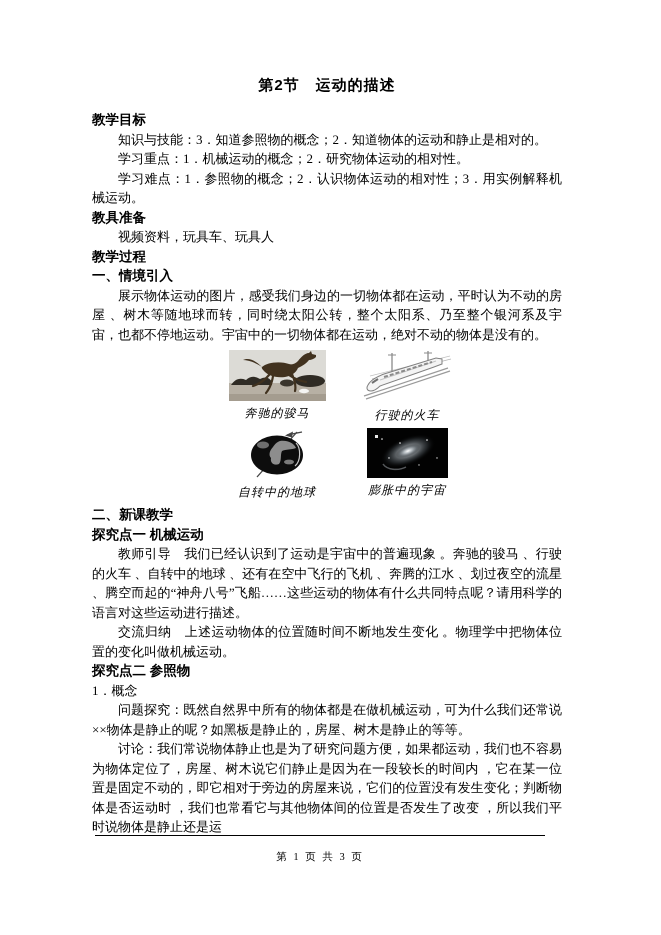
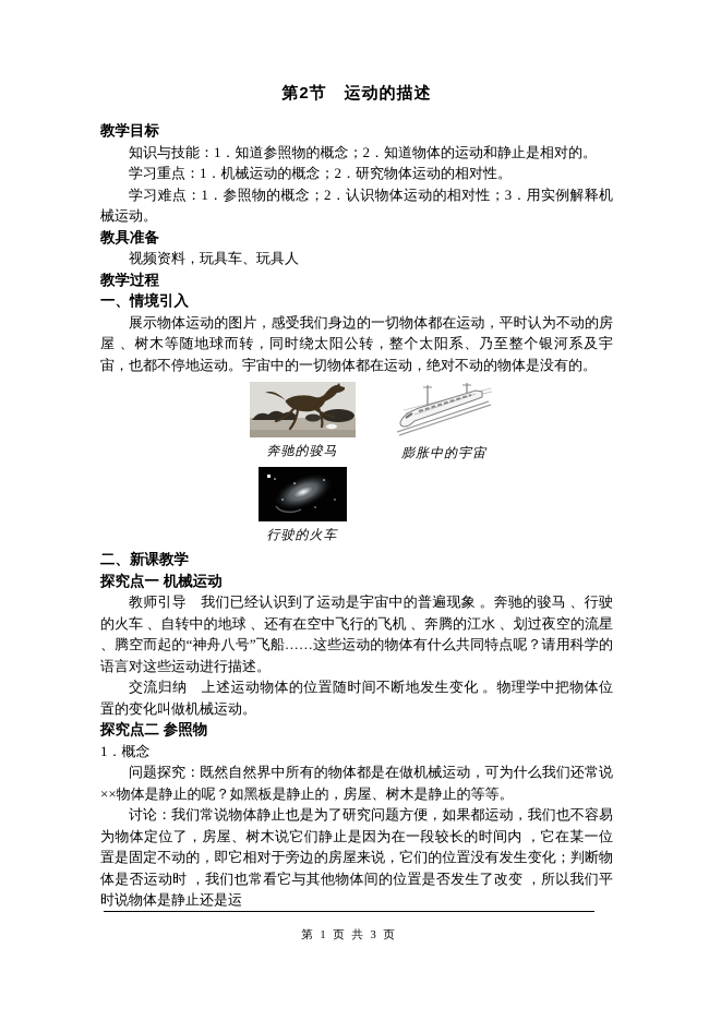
  第2节 运动的描述
  教学目标
- 知识与技能：3．知道参照物的概念；2．知道物体的运动和静止是相对的。
+ 知识与技能：1．知道参照物的概念；2．知道物体的运动和静止是相对的。
  学习重点：1．机械运动的概念；2．研究物体运动的相对性。
  学习难点：1．参照物的概念；2．认识物体运动的相对性；3．用实例解释机械运动。
  教具准备
  视频资料，玩具车、玩具人
  教学过程
  一、情境引入
  展示物体运动的图片，感受我们身边的一切物体都在运动，平时认为不动的房屋 、树木等随地球而转，同时绕太阳公转，整个太阳系、乃至整个银河系及宇宙，也都不停地运动。宇宙中的一切物体都在运动，绝对不动的物体是没有的。
  奔驰的骏马
- 行驶的火车
+ 膨胀中的宇宙
- 自转中的地球
- 膨胀中的宇宙
+ 行驶的火车
  二、新课教学
  探究点一 机械运动
  教师引导 我们已经认识到了运动是宇宙中的普遍现象 。奔驰的骏马 、行驶的火车 、自转中的地球 、还有在空中飞行的飞机 、奔腾的江水 、划过夜空的流星 、腾空而起的“神舟八号”飞船……这些运动的物体有什么共同特点呢？请用科学的语言对这些运动进行描述。
  交流归纳 上述运动物体的位置随时间不断地发生变化 。物理学中把物体位置的变化叫做机械运动。
  探究点二 参照物
  1．概念
  问题探究：既然自然界中所有的物体都是在做机械运动，可为什么我们还常说××物体是静止的呢？如黑板是静止的，房屋、树木是静止的等等。
  讨论：我们常说物体静止也是为了研究问题方便，如果都运动，我们也不容易为物体定位了，房屋、树木说它们静止是因为在一段较长的时间内 ，它在某一位置是固定不动的，即它相对于旁边的房屋来说，它们的位置没有发生变化；判断物体是否运动时 ，我们也常看它与其他物体间的位置是否发生了改变 ，所以我们平时说物体是静止还是运
  第 1 页 共 3 页
